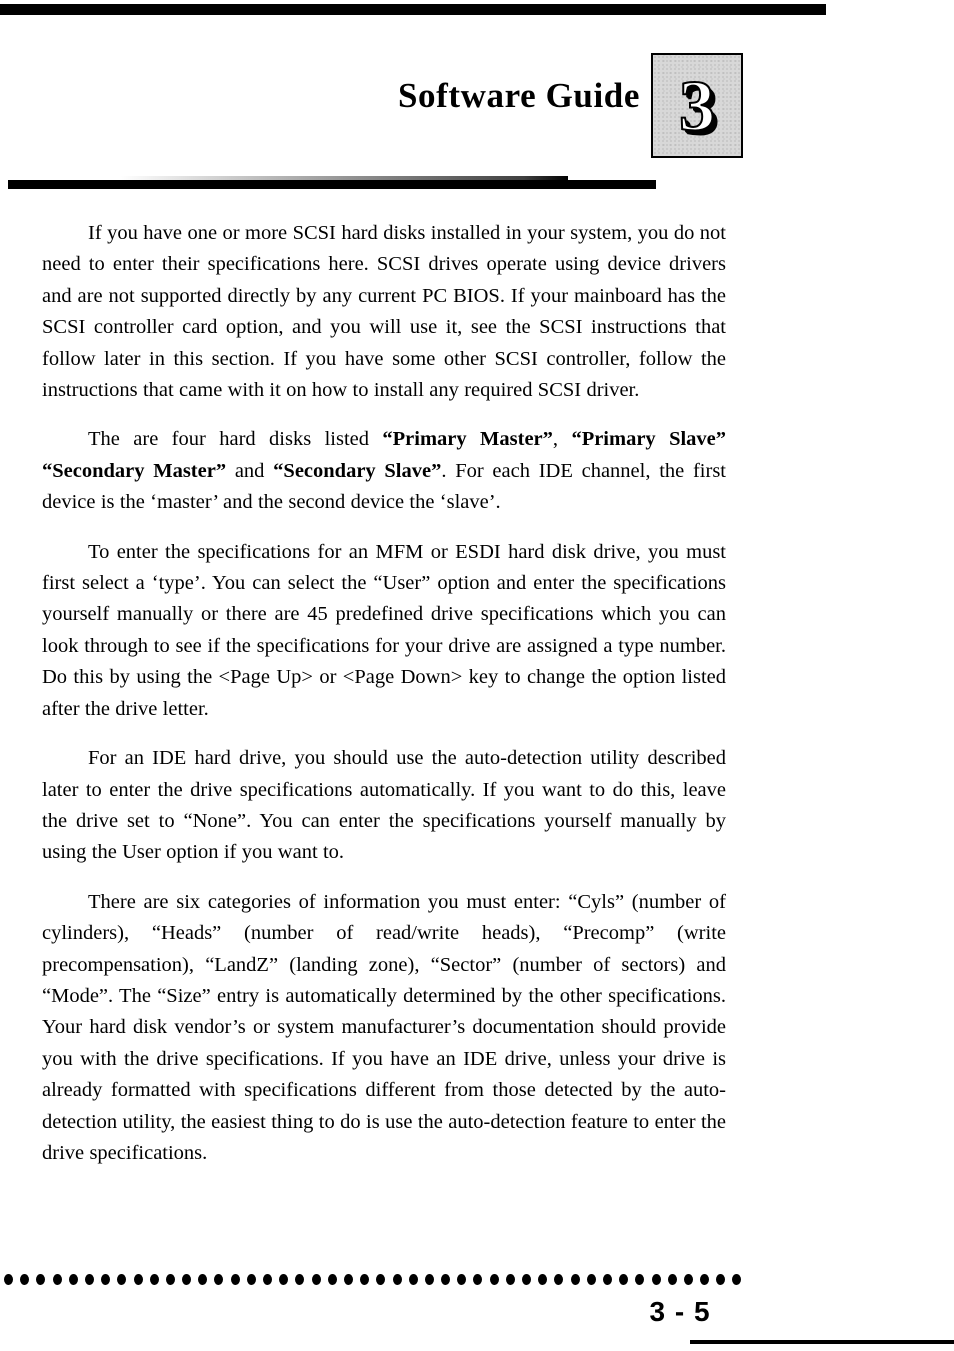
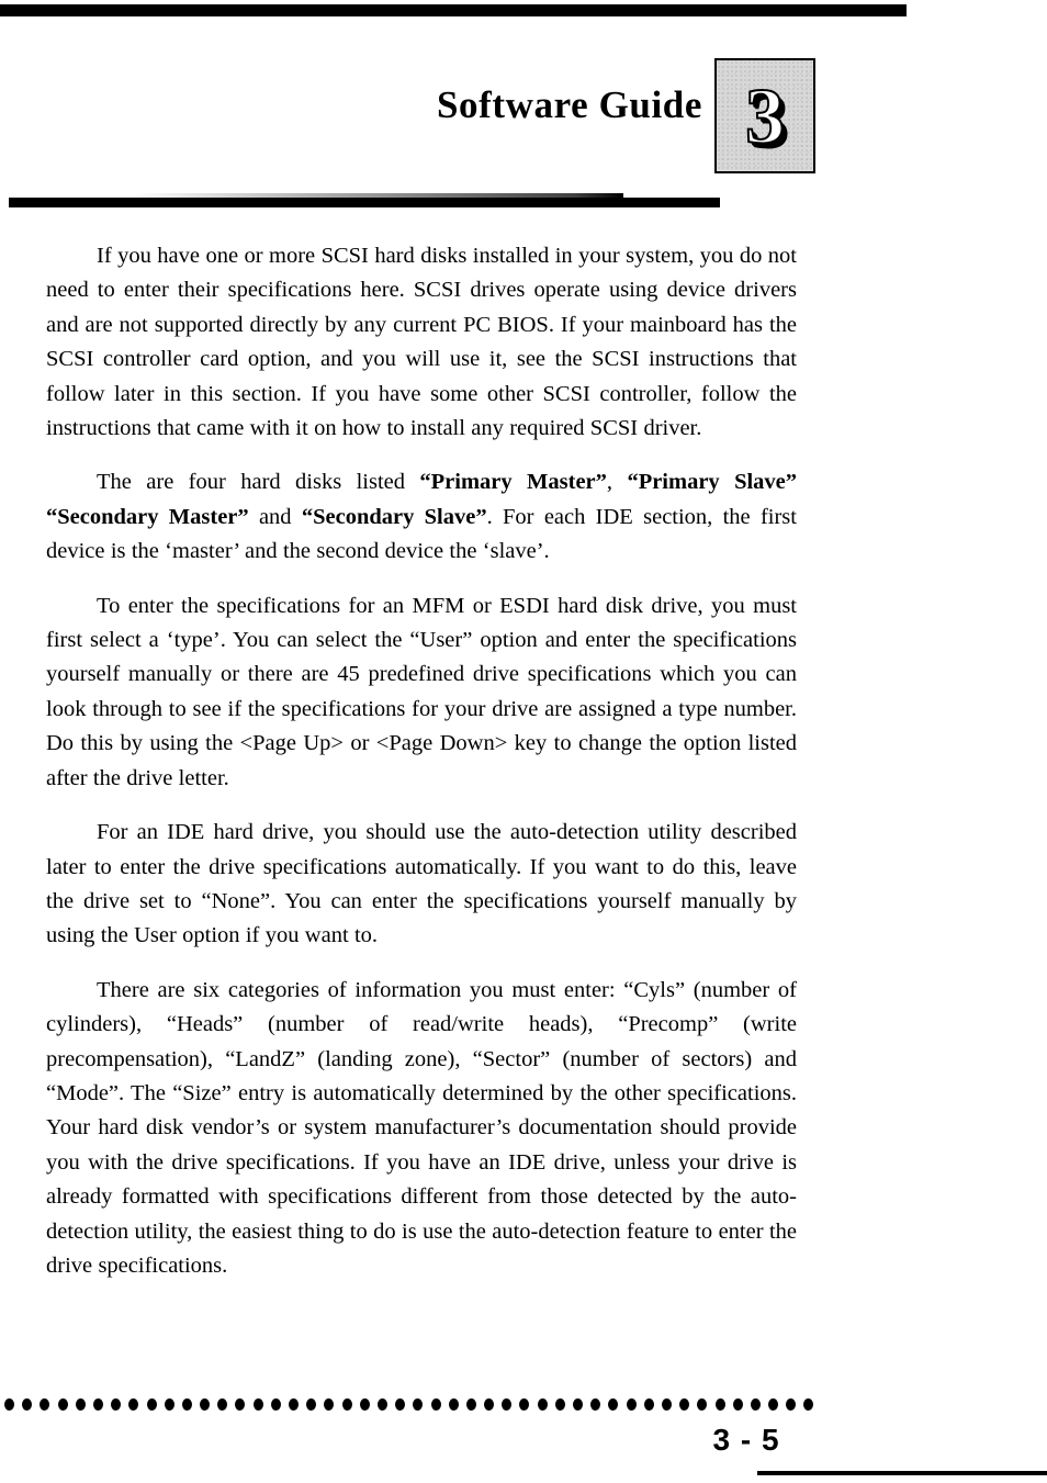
  Software Guide
  3
  If you have one or more SCSI hard disks installed in your system, you do not need to enter their specifications here. SCSI drives operate using device drivers and are not supported directly by any current PC BIOS. If your mainboard has the SCSI controller card option, and you will use it, see the SCSI instructions that follow later in this section. If you have some other SCSI controller, follow the instructions that came with it on how to install any required SCSI driver.
- The are four hard disks listed “Primary Master”, “Primary Slave” “Secondary Master” and “Secondary Slave”. For each IDE channel, the first device is the ‘master’ and the second device the ‘slave’.
+ The are four hard disks listed “Primary Master”, “Primary Slave” “Secondary Master” and “Secondary Slave”. For each IDE section, the first device is the ‘master’ and the second device the ‘slave’.
  To enter the specifications for an MFM or ESDI hard disk drive, you must first select a ‘type’. You can select the “User” option and enter the specifications yourself manually or there are 45 predefined drive specifications which you can look through to see if the specifications for your drive are assigned a type number. Do this by using the <Page Up> or <Page Down> key to change the option listed after the drive letter.
  For an IDE hard drive, you should use the auto-detection utility described later to enter the drive specifications automatically. If you want to do this, leave the drive set to “None”. You can enter the specifications yourself manually by using the User option if you want to.
  There are six categories of information you must enter: “Cyls” (number of cylinders), “Heads” (number of read/write heads), “Precomp” (write precompensation), “LandZ” (landing zone), “Sector” (number of sectors) and “Mode”. The “Size” entry is automatically determined by the other specifications. Your hard disk vendor’s or system manufacturer’s documentation should provide you with the drive specifications. If you have an IDE drive, unless your drive is already formatted with specifications different from those detected by the auto-detection utility, the easiest thing to do is use the auto-detection feature to enter the drive specifications.
  3 - 5
